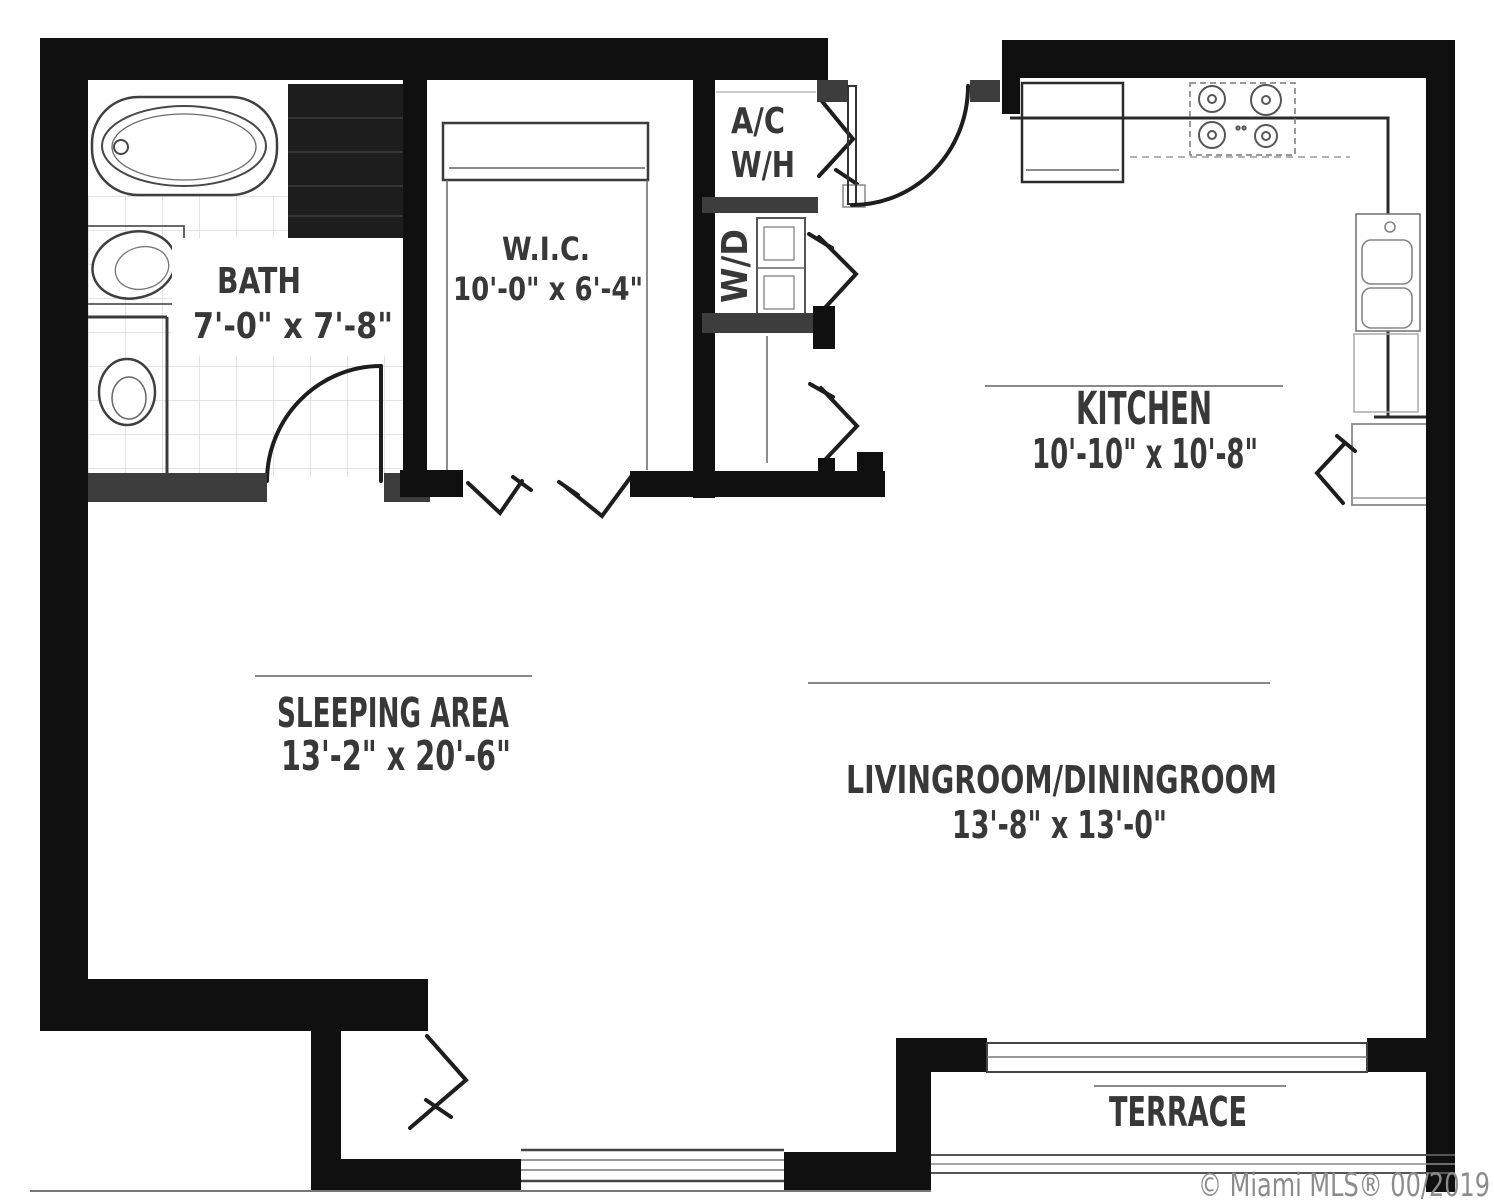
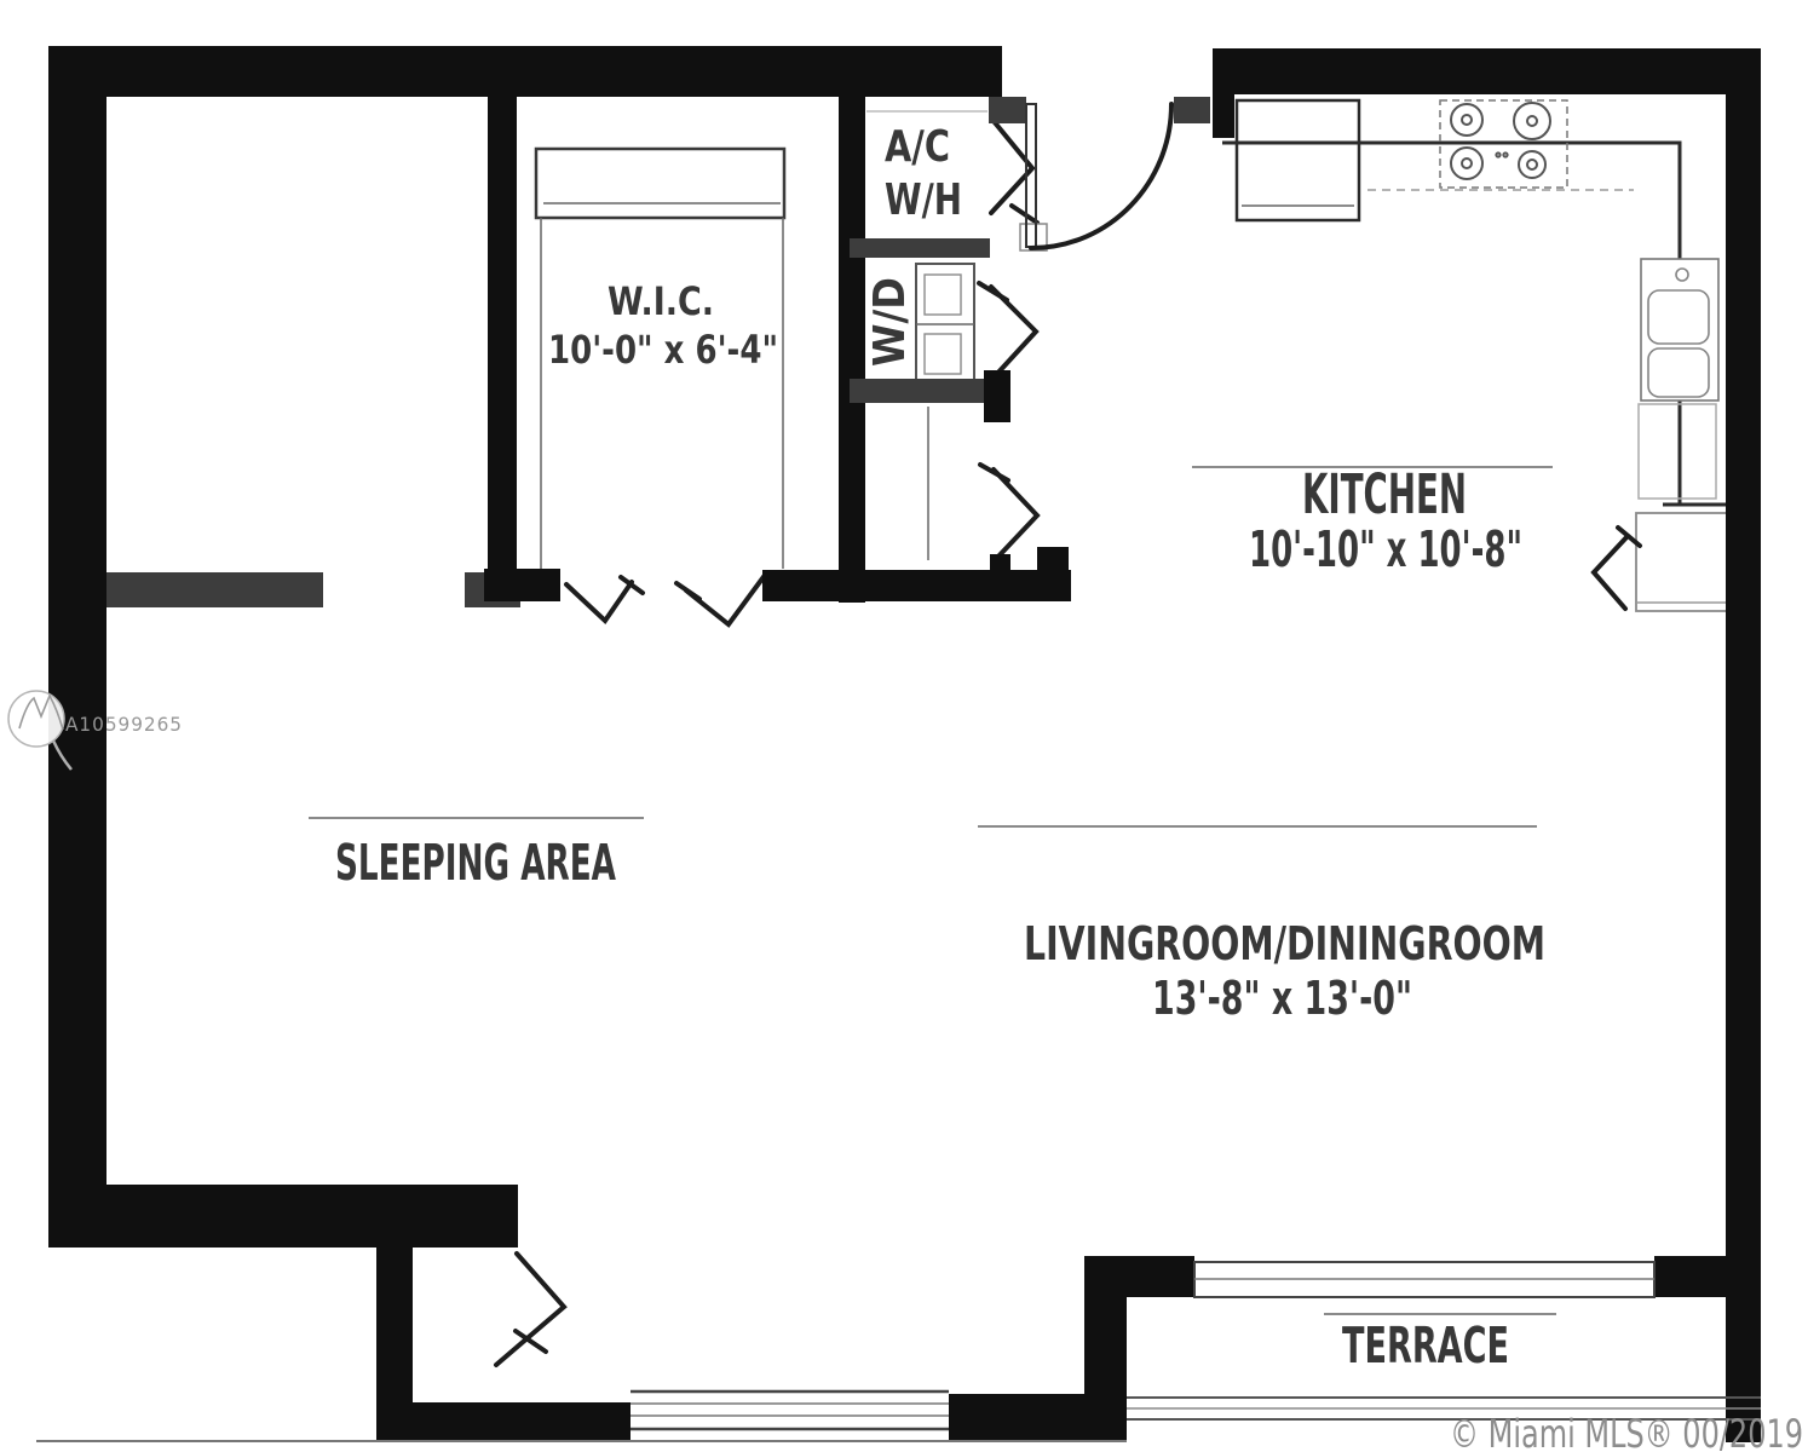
- BATH
- 7'-0" x 7'-8"
  W.I.C.
  10'-0" x 6'-4"
  A/C
  W/H
  KITCHEN
  10'-10" x 10'-8"
  SLEEPING AREA
- 13'-2" x 20'-6"
  LIVINGROOM/DININGROOM
  13'-8" x 13'-0"
  TERRACE
+ A10599265
  © Miami MLS® 00/2019
